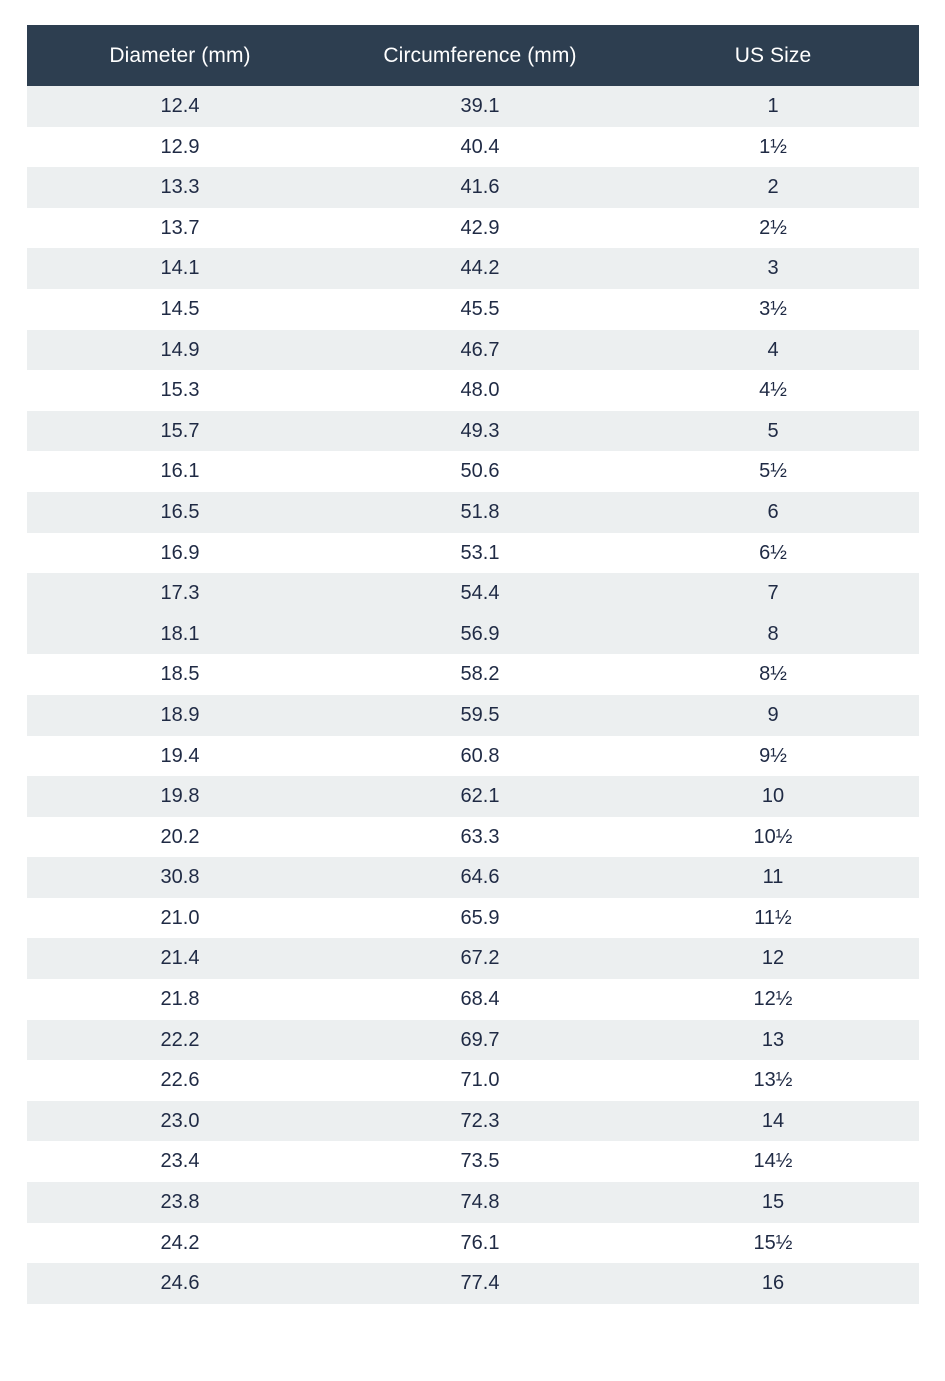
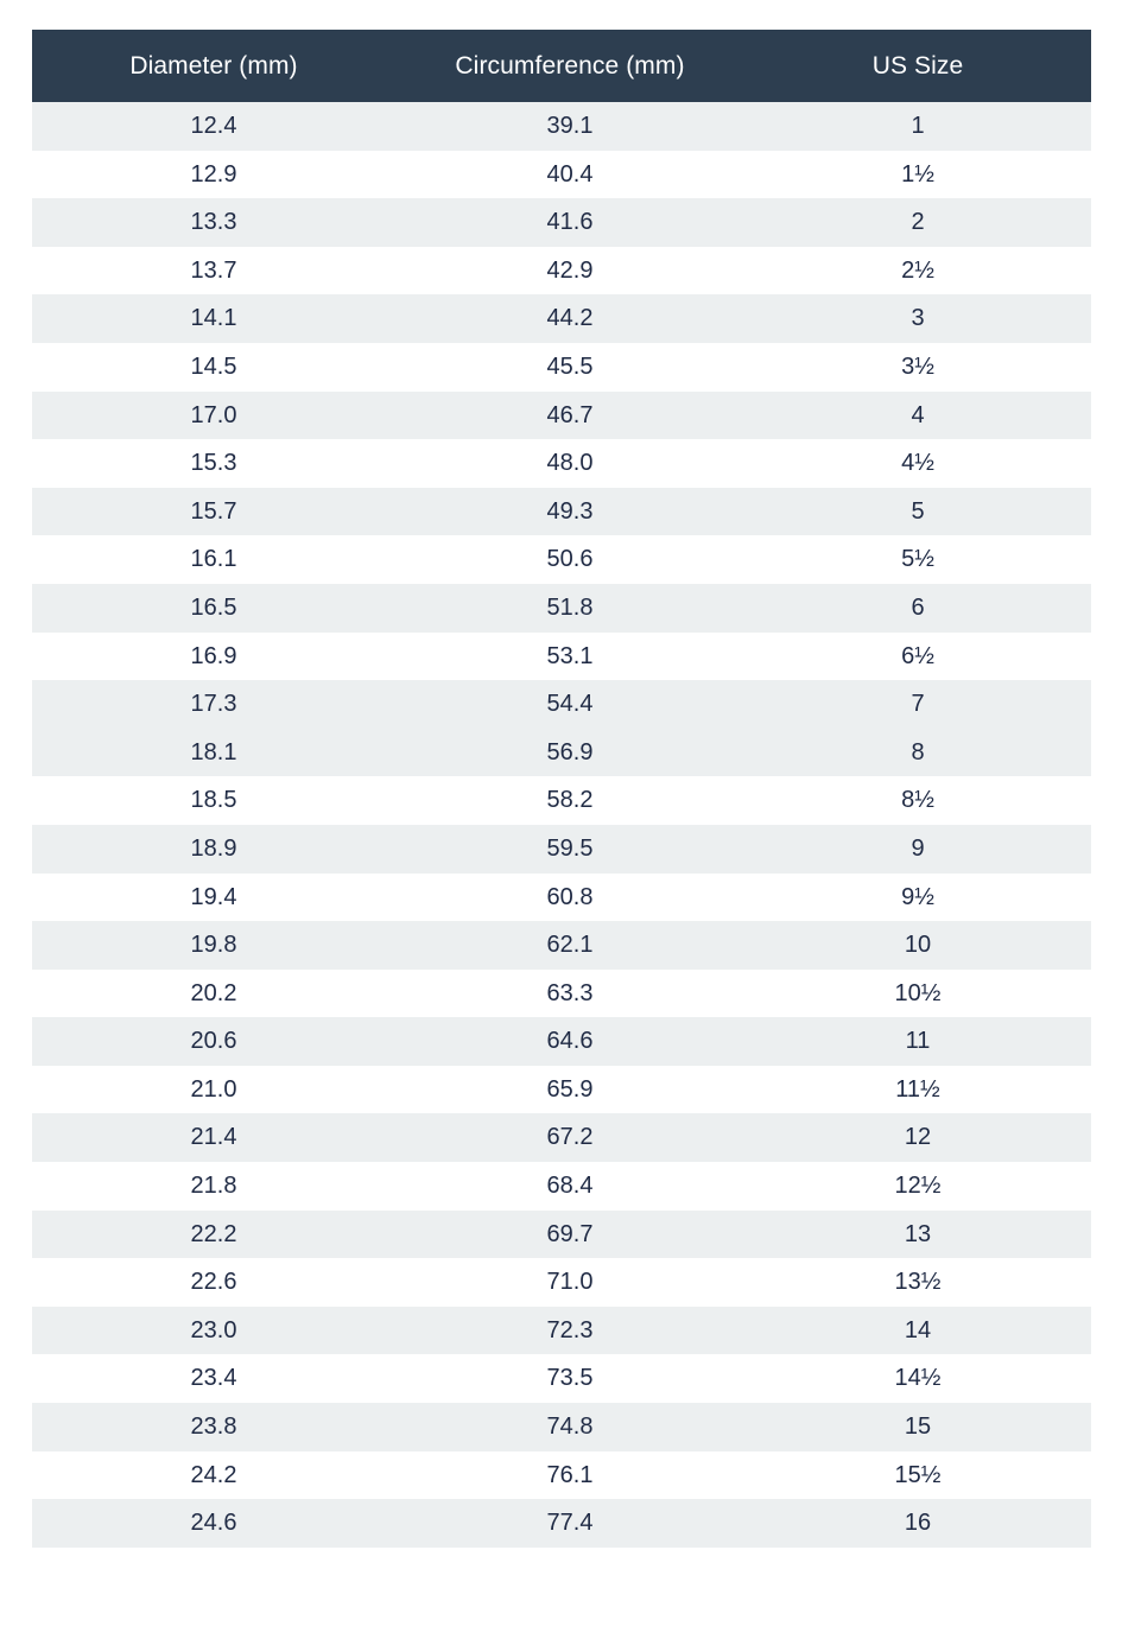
  Diameter (mm)	Circumference (mm)	US Size
  12.4	39.1	1
  12.9	40.4	1½
  13.3	41.6	2
  13.7	42.9	2½
  14.1	44.2	3
  14.5	45.5	3½
- 14.9	46.7	4
+ 17.0	46.7	4
  15.3	48.0	4½
  15.7	49.3	5
  16.1	50.6	5½
  16.5	51.8	6
  16.9	53.1	6½
  17.3	54.4	7
  18.1	56.9	8
  18.5	58.2	8½
  18.9	59.5	9
  19.4	60.8	9½
  19.8	62.1	10
  20.2	63.3	10½
- 30.8	64.6	11
+ 20.6	64.6	11
  21.0	65.9	11½
  21.4	67.2	12
  21.8	68.4	12½
  22.2	69.7	13
  22.6	71.0	13½
  23.0	72.3	14
  23.4	73.5	14½
  23.8	74.8	15
  24.2	76.1	15½
  24.6	77.4	16
